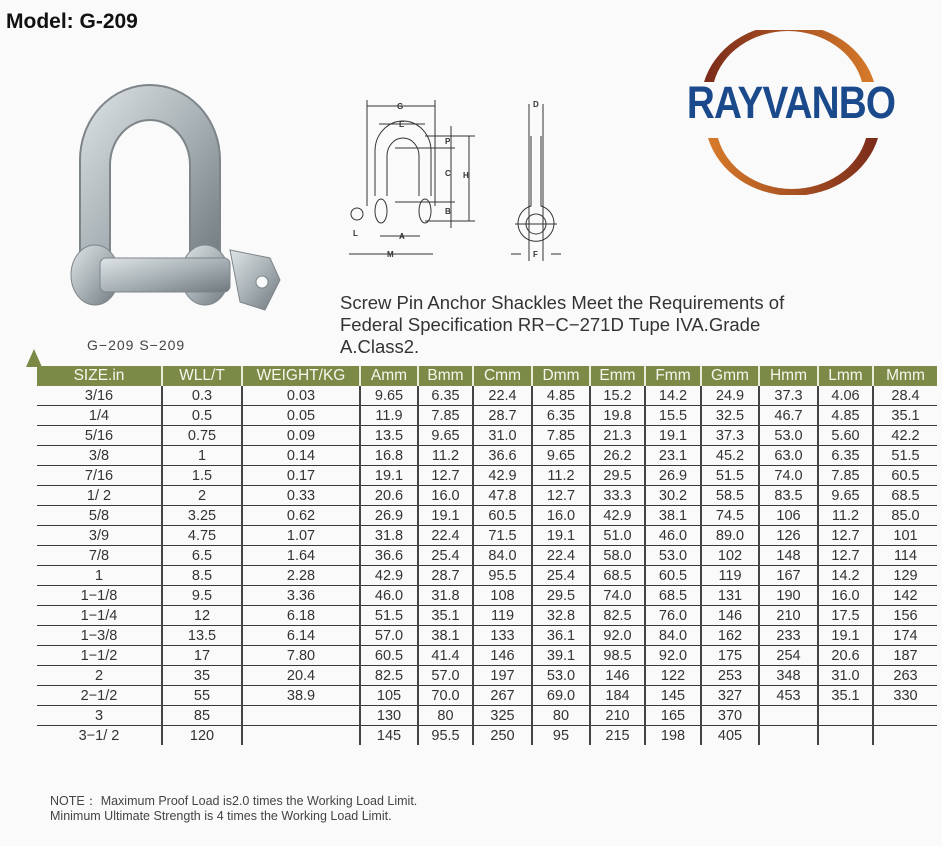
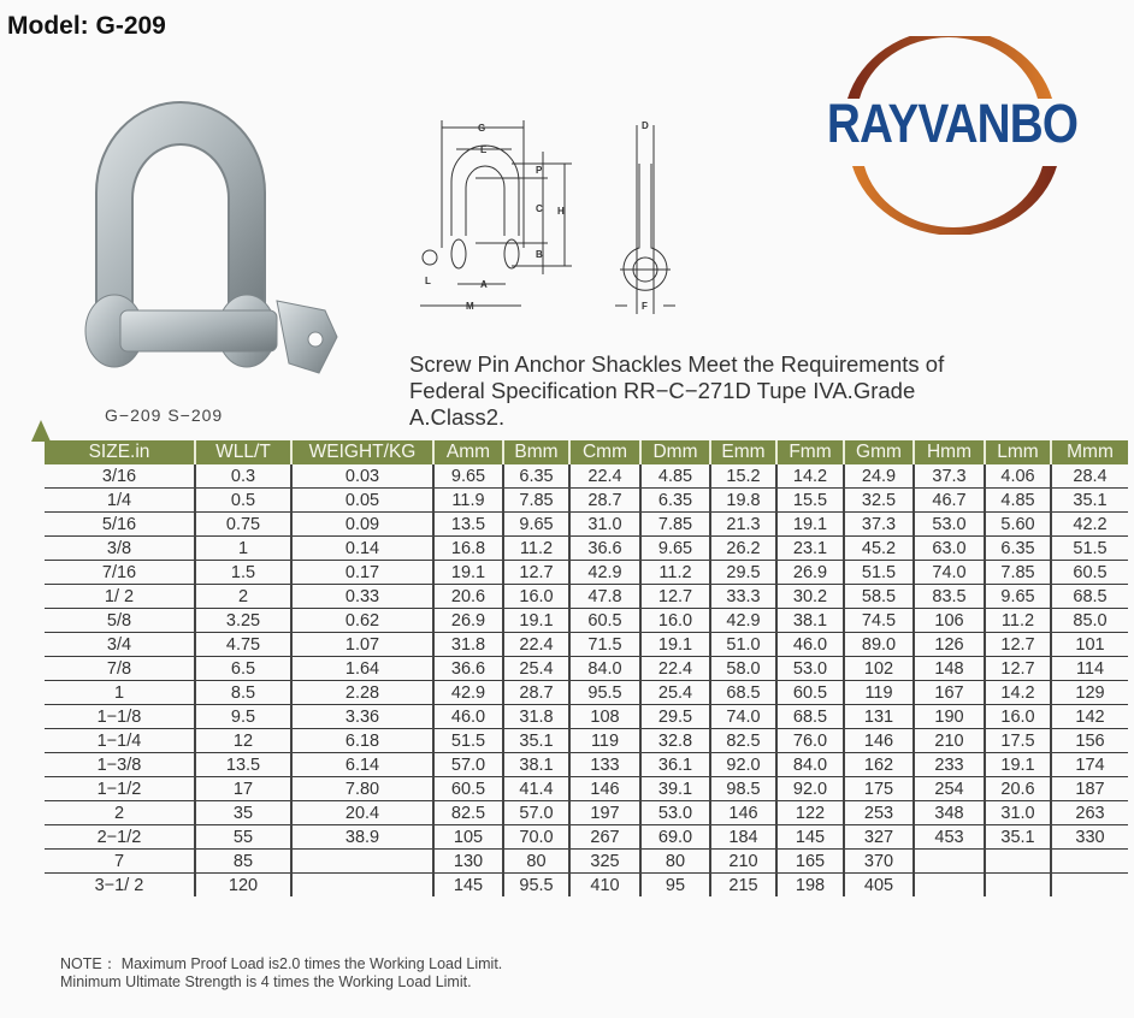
  Model: G-209
  RAYVANBO
  G−209 S−209
  G
  E
  P
  C
  H
  B
  A
  L
  M
  D
  F
  Screw Pin Anchor Shackles Meet the Requirements of
  Federal Specification RR−C−271D Tupe IVA.Grade
  A.Class2.
  SIZE.in	WLL/T	WEIGHT/KG	Amm	Bmm	Cmm	Dmm	Emm	Fmm	Gmm	Hmm	Lmm	Mmm
  3/16	0.3	0.03	9.65	6.35	22.4	4.85	15.2	14.2	24.9	37.3	4.06	28.4
  1/4	0.5	0.05	11.9	7.85	28.7	6.35	19.8	15.5	32.5	46.7	4.85	35.1
  5/16	0.75	0.09	13.5	9.65	31.0	7.85	21.3	19.1	37.3	53.0	5.60	42.2
  3/8	1	0.14	16.8	11.2	36.6	9.65	26.2	23.1	45.2	63.0	6.35	51.5
  7/16	1.5	0.17	19.1	12.7	42.9	11.2	29.5	26.9	51.5	74.0	7.85	60.5
  1/ 2	2	0.33	20.6	16.0	47.8	12.7	33.3	30.2	58.5	83.5	9.65	68.5
  5/8	3.25	0.62	26.9	19.1	60.5	16.0	42.9	38.1	74.5	106	11.2	85.0
- 3/9	4.75	1.07	31.8	22.4	71.5	19.1	51.0	46.0	89.0	126	12.7	101
+ 3/4	4.75	1.07	31.8	22.4	71.5	19.1	51.0	46.0	89.0	126	12.7	101
  7/8	6.5	1.64	36.6	25.4	84.0	22.4	58.0	53.0	102	148	12.7	114
  1	8.5	2.28	42.9	28.7	95.5	25.4	68.5	60.5	119	167	14.2	129
  1−1/8	9.5	3.36	46.0	31.8	108	29.5	74.0	68.5	131	190	16.0	142
  1−1/4	12	6.18	51.5	35.1	119	32.8	82.5	76.0	146	210	17.5	156
  1−3/8	13.5	6.14	57.0	38.1	133	36.1	92.0	84.0	162	233	19.1	174
  1−1/2	17	7.80	60.5	41.4	146	39.1	98.5	92.0	175	254	20.6	187
  2	35	20.4	82.5	57.0	197	53.0	146	122	253	348	31.0	263
  2−1/2	55	38.9	105	70.0	267	69.0	184	145	327	453	35.1	330
- 3	85		130	80	325	80	210	165	370
+ 7	85		130	80	325	80	210	165	370
- 3−1/ 2	120		145	95.5	250	95	215	198	405
+ 3−1/ 2	120		145	95.5	410	95	215	198	405
  NOTE： Maximum Proof Load is2.0 times the Working Load Limit.
  Minimum Ultimate Strength is 4 times the Working Load Limit.
